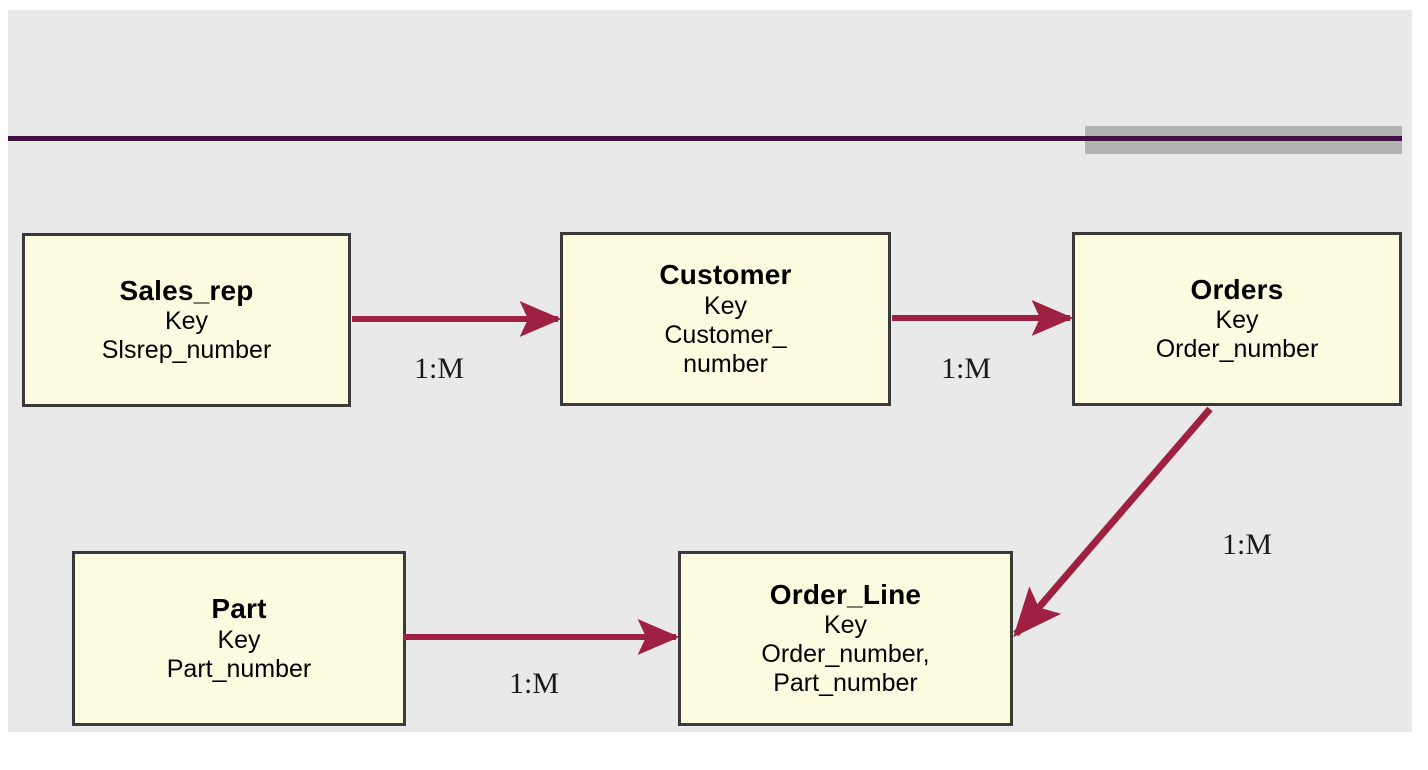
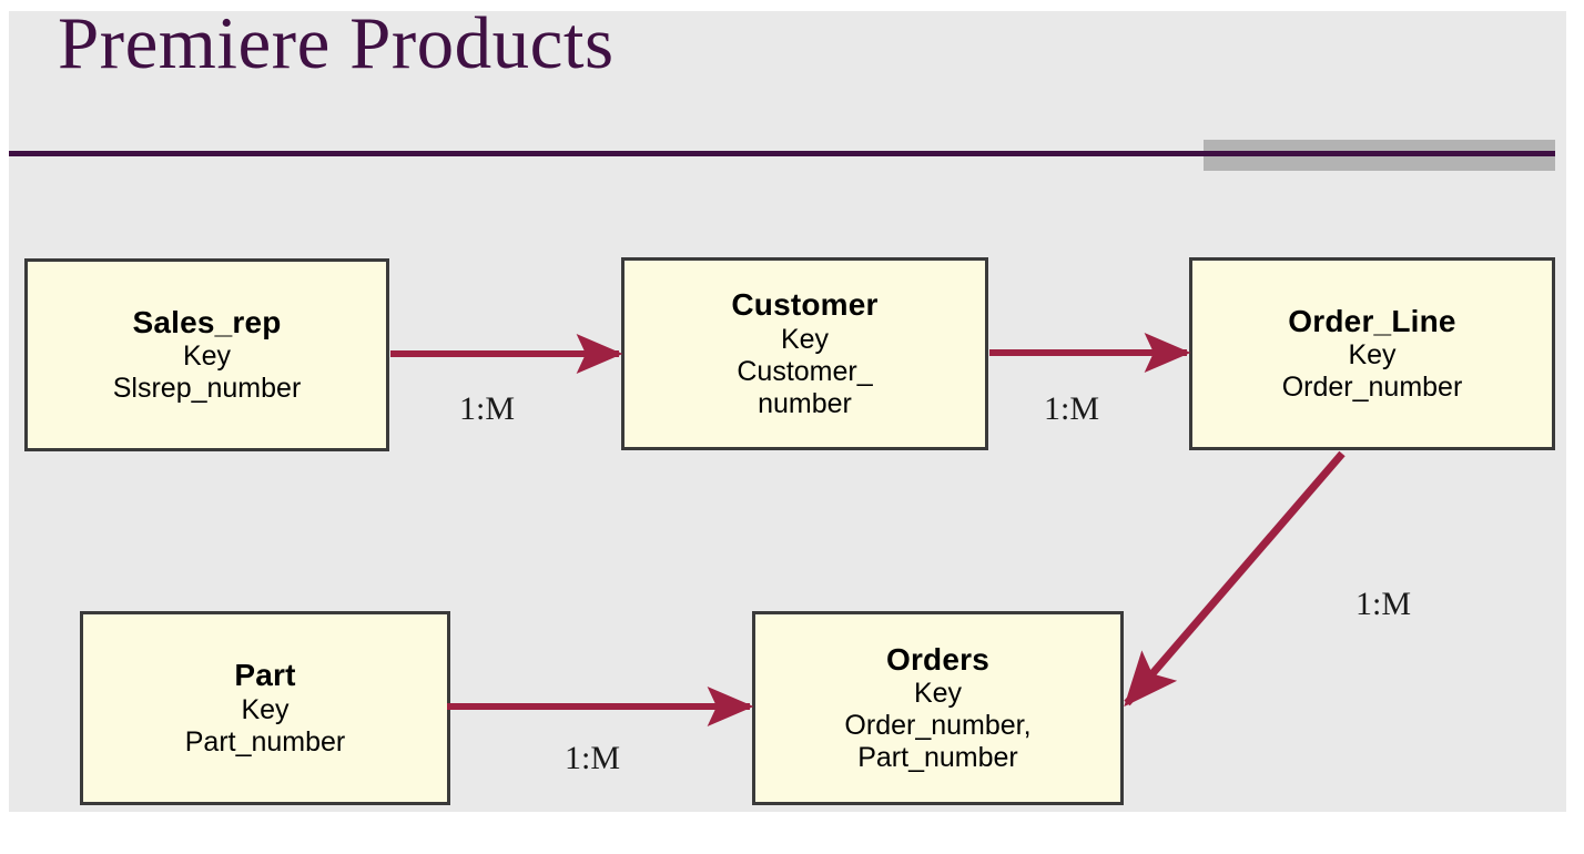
+ Premiere Products
  Sales_rep
  Key
  Slsrep_number
  Customer
  Key
  Customer_
  number
- Orders
+ Order_Line
  Key
  Order_number
  Part
  Key
  Part_number
- Order_Line
+ Orders
  Key
  Order_number,
  Part_number
  1:M
  1:M
  1:M
  1:M
